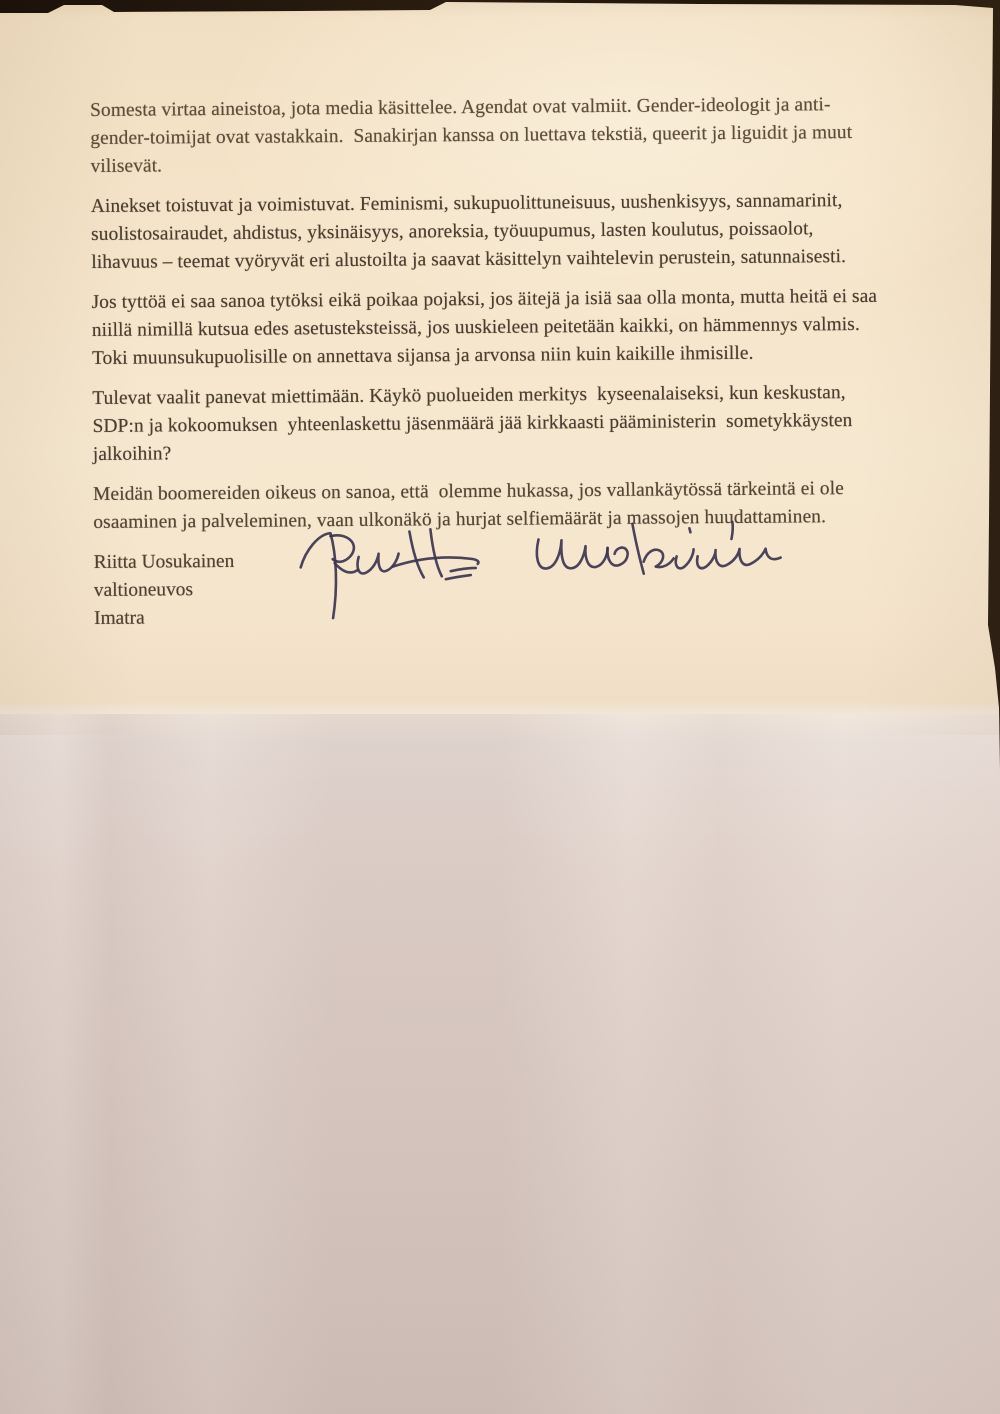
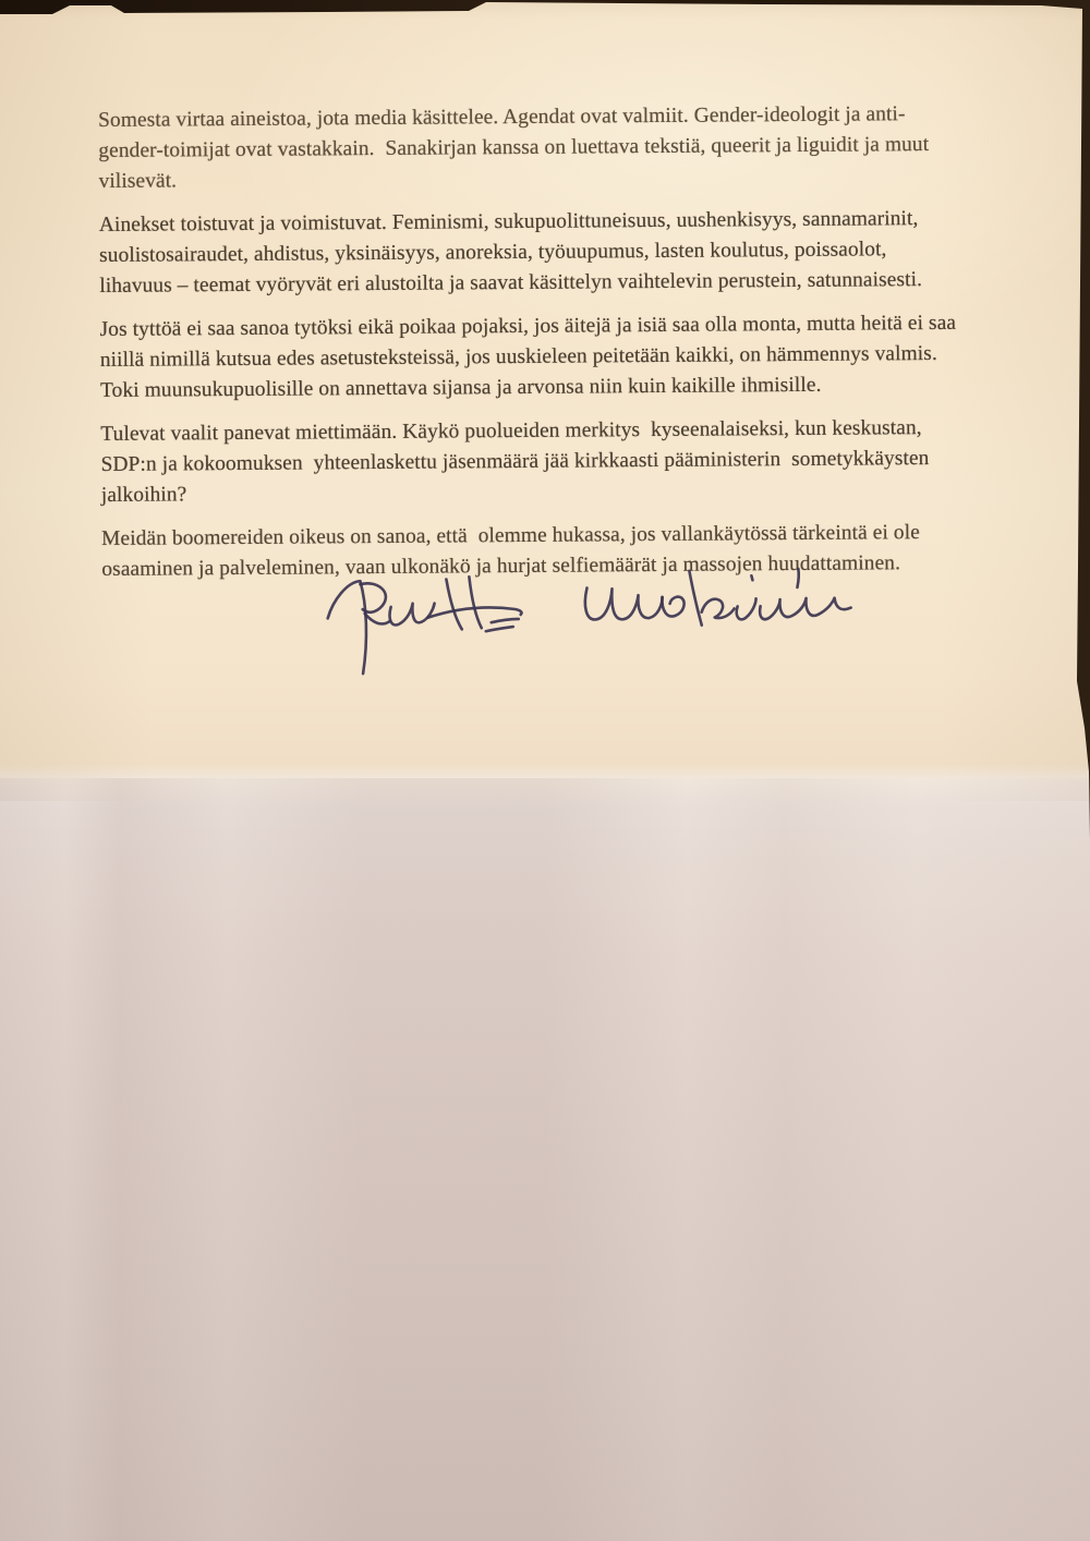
  Somesta virtaa aineistoa, jota media käsittelee. Agendat ovat valmiit. Gender-ideologit ja anti-
  gender-toimijat ovat vastakkain. Sanakirjan kanssa on luettava tekstiä, queerit ja liguidit ja muut
  vilisevät.
  Ainekset toistuvat ja voimistuvat. Feminismi, sukupuolittuneisuus, uushenkisyys, sannamarinit,
  suolistosairaudet, ahdistus, yksinäisyys, anoreksia, työuupumus, lasten koulutus, poissaolot,
  lihavuus – teemat vyöryvät eri alustoilta ja saavat käsittelyn vaihtelevin perustein, satunnaisesti.
  Jos tyttöä ei saa sanoa tytöksi eikä poikaa pojaksi, jos äitejä ja isiä saa olla monta, mutta heitä ei saa
  niillä nimillä kutsua edes asetusteksteissä, jos uuskieleen peitetään kaikki, on hämmennys valmis.
  Toki muunsukupuolisille on annettava sijansa ja arvonsa niin kuin kaikille ihmisille.
  Tulevat vaalit panevat miettimään. Käykö puolueiden merkitys kyseenalaiseksi, kun keskustan,
  SDP:n ja kokoomuksen yhteenlaskettu jäsenmäärä jää kirkkaasti pääministerin sometykkäysten
  jalkoihin?
  Meidän boomereiden oikeus on sanoa, että olemme hukassa, jos vallankäytössä tärkeintä ei ole
  osaaminen ja palveleminen, vaan ulkonäkö ja hurjat selfiemäärät ja massojen huudattaminen.
- Riitta Uosukainen
- valtioneuvos
- Imatra
